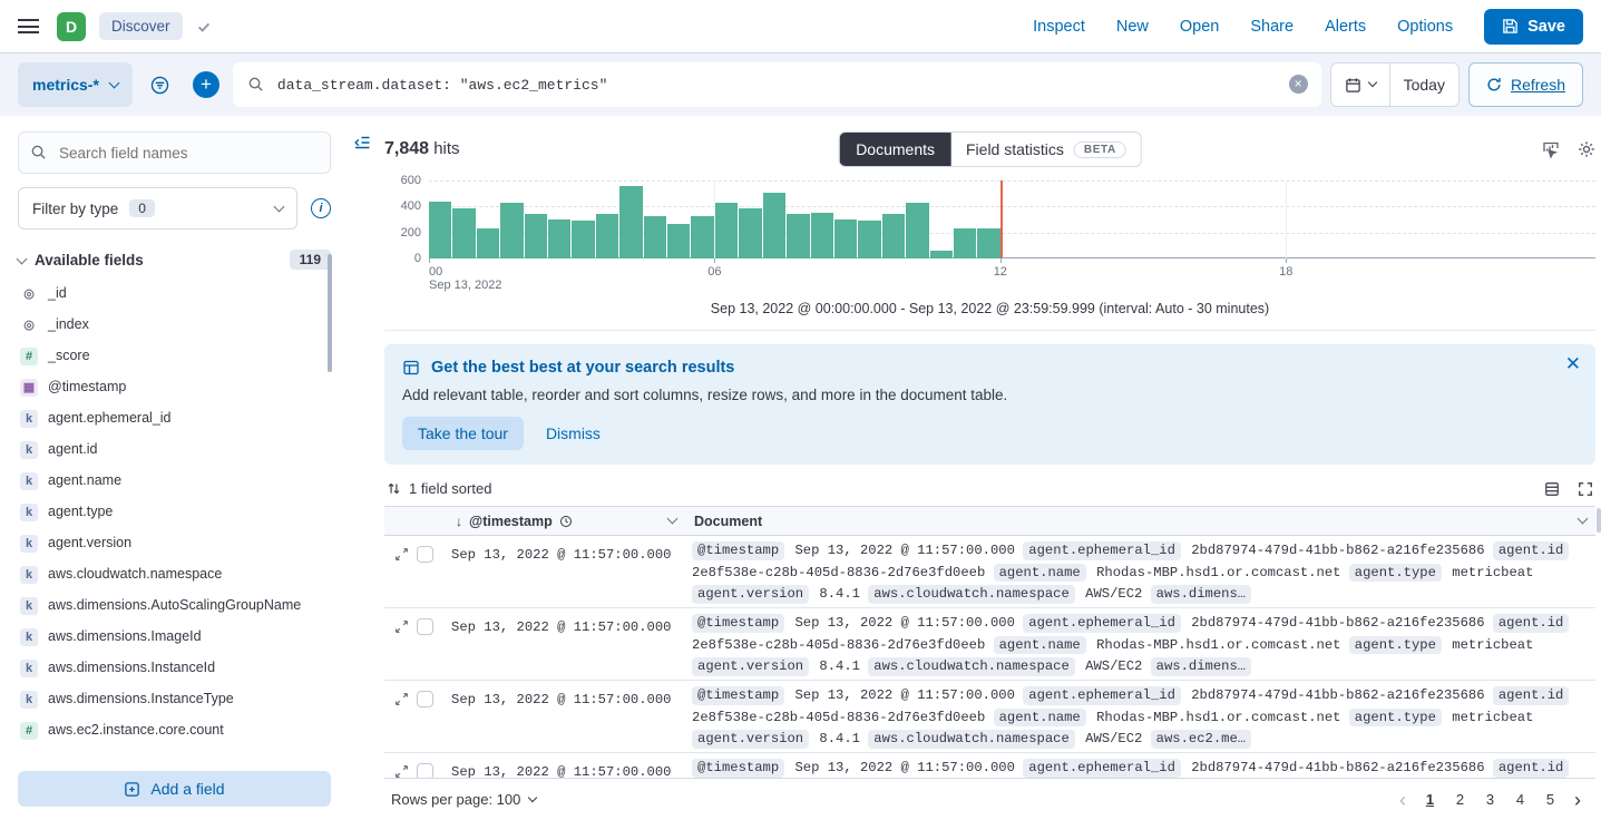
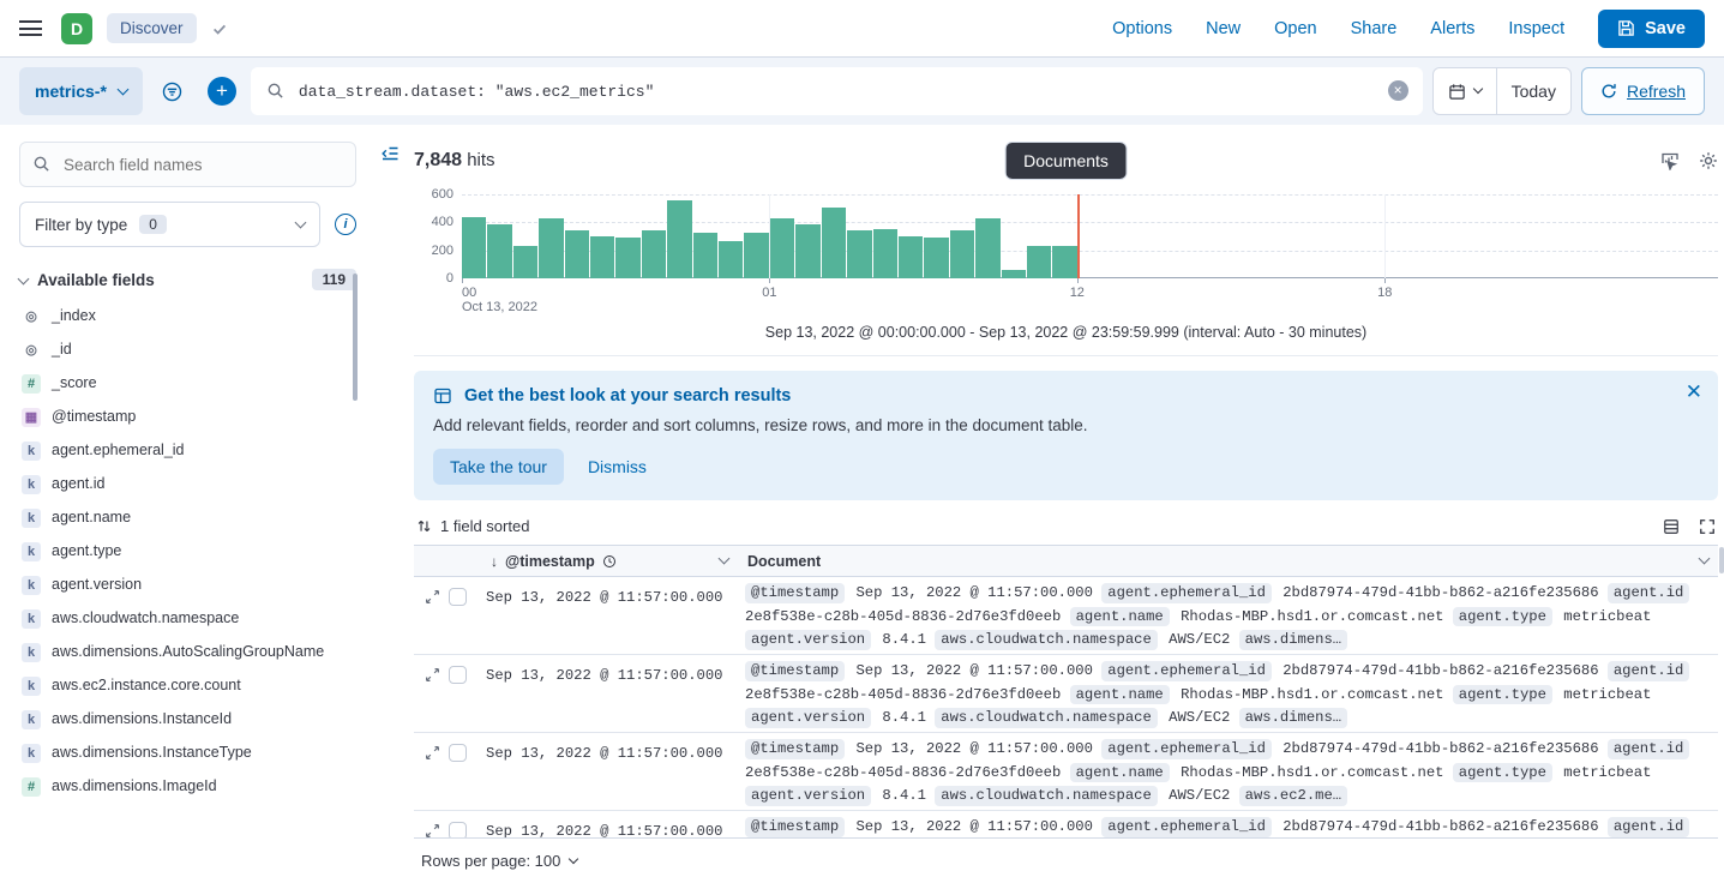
  D
  Discover
- Inspect
+ Options
  New
  Open
  Share
  Alerts
- Options
+ Inspect
  Save
  metrics-*
  +
  data_stream.dataset: "aws.ec2_metrics"
  ×
  Today
  Refresh
  Search field names
  Filter by type
  0
  i
  Available fields
  119
  ◎
- _id
+ _index
  ◎
- _index
+ _id
  #
  _score
  ▦
  @timestamp
  k
  agent.ephemeral_id
  k
  agent.id
  k
  agent.name
  k
  agent.type
  k
  agent.version
  k
  aws.cloudwatch.namespace
  k
  aws.dimensions.AutoScalingGroupName
  k
- aws.dimensions.ImageId
+ aws.ec2.instance.core.count
  k
  aws.dimensions.InstanceId
  k
  aws.dimensions.InstanceType
  #
- aws.ec2.instance.core.count
+ aws.dimensions.ImageId
- Add a field
  7,848 hits
  Documents
- Field statistics
- BETA
  0
  200
  400
  600
  00
- 06
+ 01
  12
  18
- Sep 13, 2022
+ Oct 13, 2022
  Sep 13, 2022 @ 00:00:00.000 - Sep 13, 2022 @ 23:59:59.999 (interval: Auto - 30 minutes)
- Get the best best at your search results
+ Get the best look at your search results
  ✕
- Add relevant table, reorder and sort columns, resize rows, and more in the document table.
+ Add relevant fields, reorder and sort columns, resize rows, and more in the document table.
  Take the tour
  Dismiss
  1 field sorted
  ↓
  @timestamp
  Document
  Sep 13, 2022 @ 11:57:00.000
  @timestamp Sep 13, 2022 @ 11:57:00.000 agent.ephemeral_id 2bd87974-479d-41bb-b862-a216fe235686 agent.id 2e8f538e-c28b-405d-8836-2d76e3fd0eeb agent.name Rhodas-MBP.hsd1.or.comcast.net agent.type metricbeat agent.version 8.4.1 aws.cloudwatch.namespace AWS/EC2 aws.dimens…
  Sep 13, 2022 @ 11:57:00.000
  @timestamp Sep 13, 2022 @ 11:57:00.000 agent.ephemeral_id 2bd87974-479d-41bb-b862-a216fe235686 agent.id 2e8f538e-c28b-405d-8836-2d76e3fd0eeb agent.name Rhodas-MBP.hsd1.or.comcast.net agent.type metricbeat agent.version 8.4.1 aws.cloudwatch.namespace AWS/EC2 aws.dimens…
  Sep 13, 2022 @ 11:57:00.000
  @timestamp Sep 13, 2022 @ 11:57:00.000 agent.ephemeral_id 2bd87974-479d-41bb-b862-a216fe235686 agent.id 2e8f538e-c28b-405d-8836-2d76e3fd0eeb agent.name Rhodas-MBP.hsd1.or.comcast.net agent.type metricbeat agent.version 8.4.1 aws.cloudwatch.namespace AWS/EC2 aws.ec2.me…
  Sep 13, 2022 @ 11:57:00.000
  Rows per page: 100
- ‹
- 1
- 2
- 3
- 4
- 5
- ›
